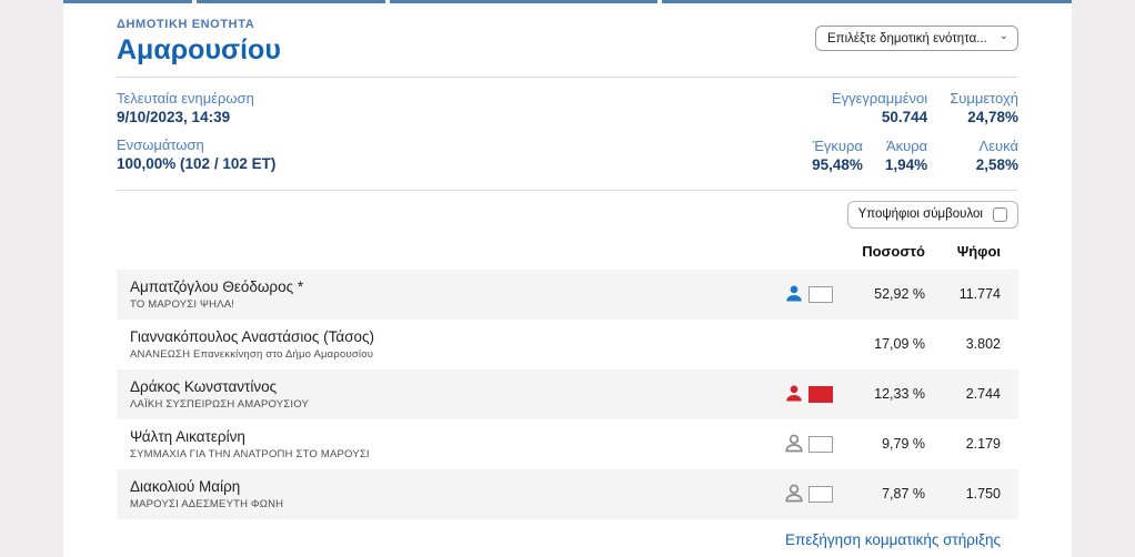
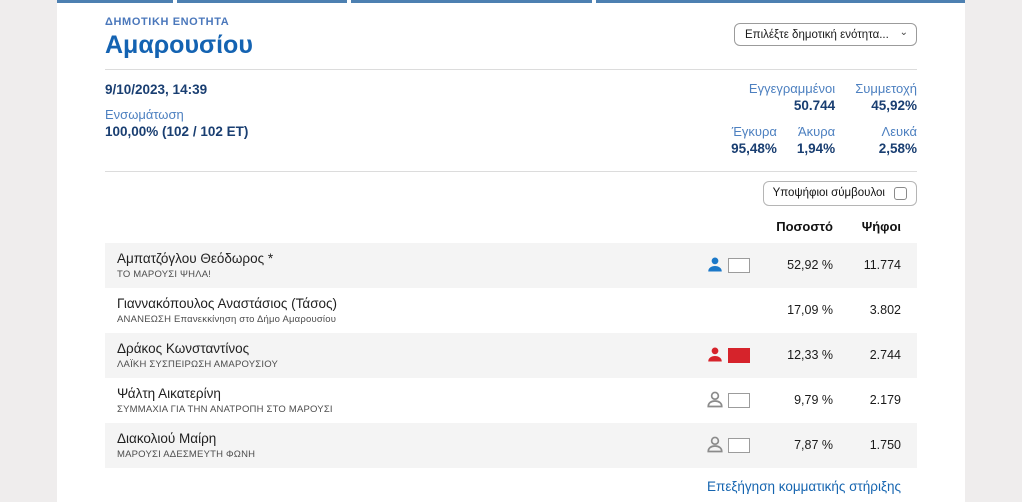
  ΔΗΜΟΤΙΚΗ ΕΝΟΤΗΤΑ
  Αμαρουσίου
  Επιλέξτε δημοτική ενότητα...
  ⌄
- Τελευταία ενημέρωση
  9/10/2023, 14:39
  Ενσωμάτωση
  100,00% (102 / 102 ΕΤ)
  Εγγεγραμμένοι
  50.744
  Συμμετοχή
- 24,78%
+ 45,92%
  Έγκυρα
  95,48%
  Άκυρα
  1,94%
  Λευκά
  2,58%
  Υποψήφιοι σύμβουλοι
  Ποσοστό
  Ψήφοι
  Αμπατζόγλου Θεόδωρος *
  ΤΟ ΜΑΡΟΥΣΙ ΨΗΛΑ!
  52,92 %
  11.774
  Γιαννακόπουλος Αναστάσιος (Τάσος)
  ΑΝΑΝΕΩΣΗ Επανεκκίνηση στο Δήμο Αμαρουσίου
  17,09 %
  3.802
  Δράκος Κωνσταντίνος
  ΛΑΪΚΗ ΣΥΣΠΕΙΡΩΣΗ ΑΜΑΡΟΥΣΙΟΥ
  12,33 %
  2.744
  Ψάλτη Αικατερίνη
  ΣΥΜΜΑΧΙΑ ΓΙΑ ΤΗΝ ΑΝΑΤΡΟΠΗ ΣΤΟ ΜΑΡΟΥΣΙ
  9,79 %
  2.179
  Διακολιού Μαίρη
  ΜΑΡΟΥΣΙ ΑΔΕΣΜΕΥΤΗ ΦΩΝΗ
  7,87 %
  1.750
  Επεξήγηση κομματικής στήριξης
